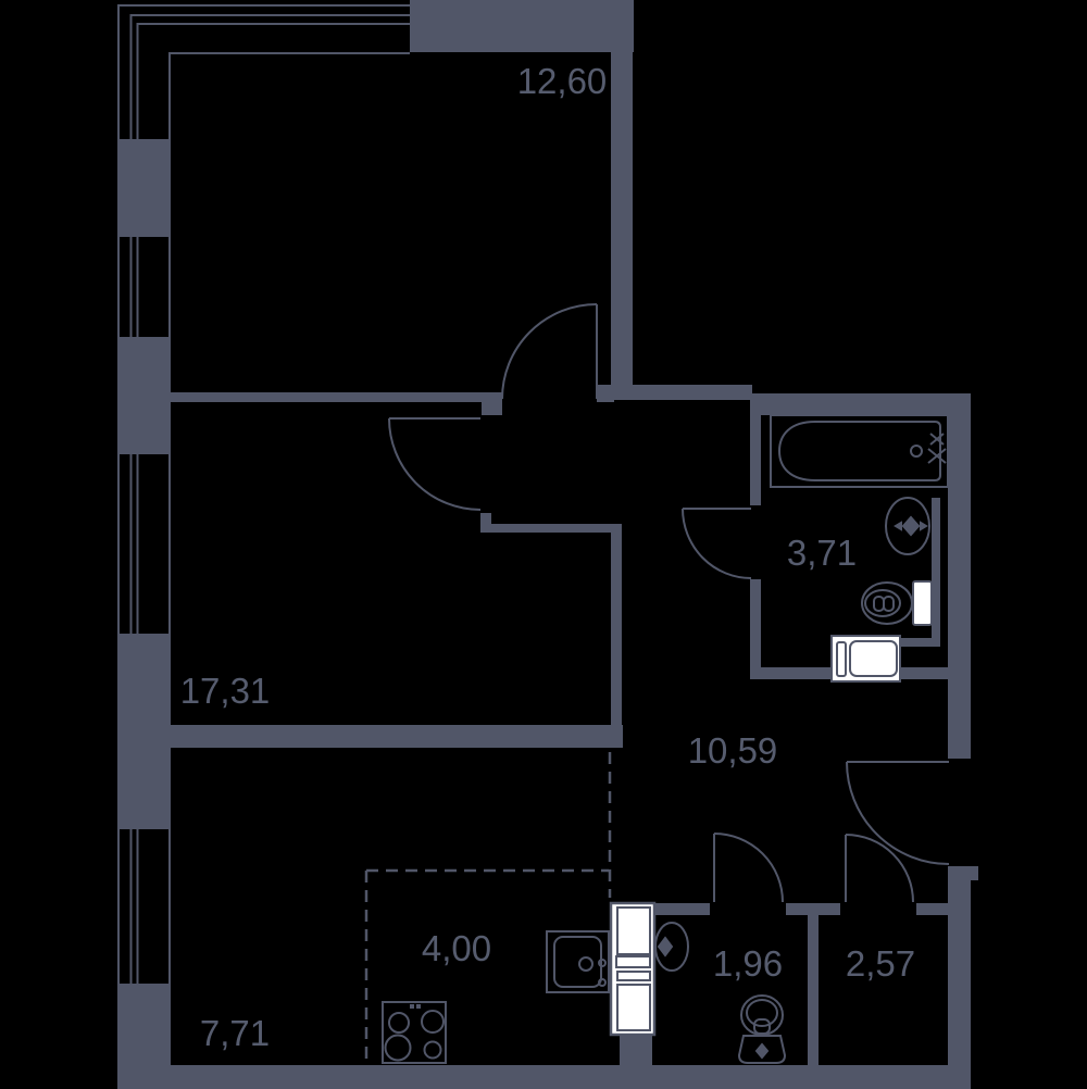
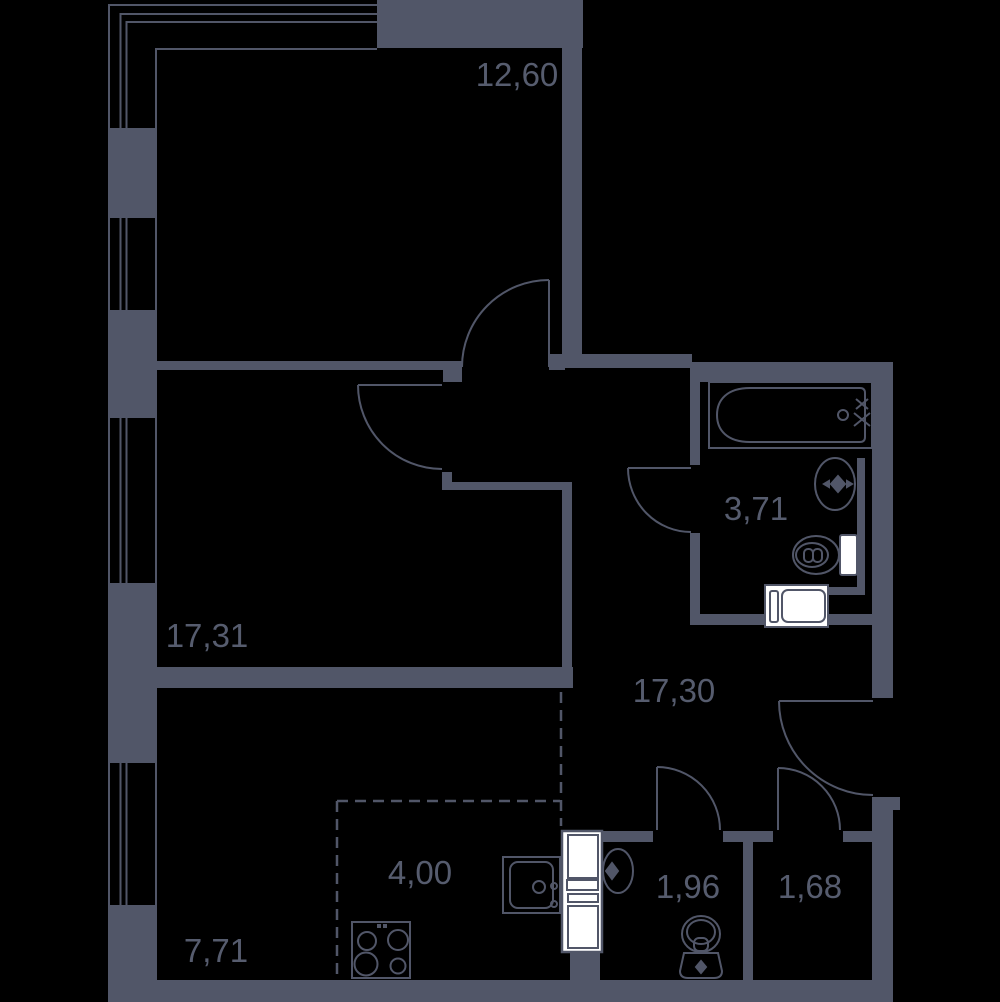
  12,60
  17,31
  3,71
- 10,59
+ 17,30
  4,00
  7,71
  1,96
- 2,57
+ 1,68
